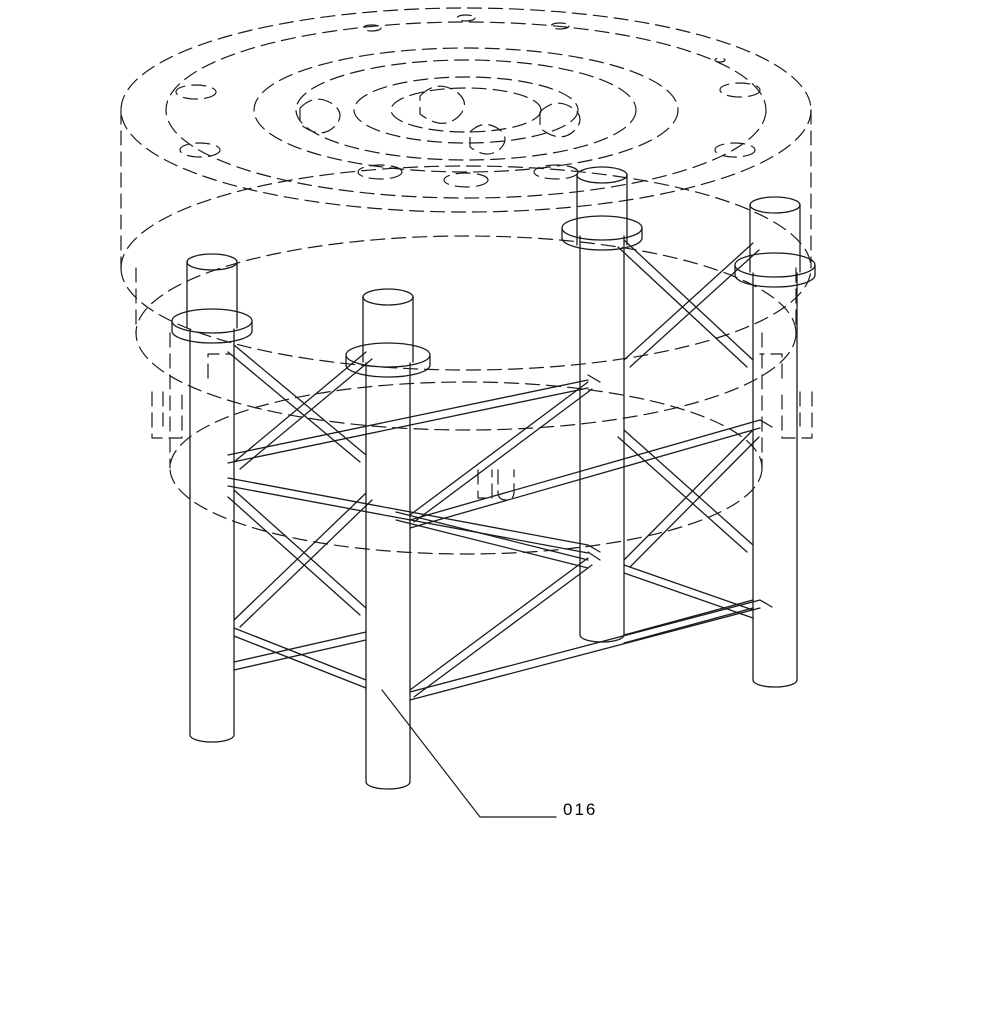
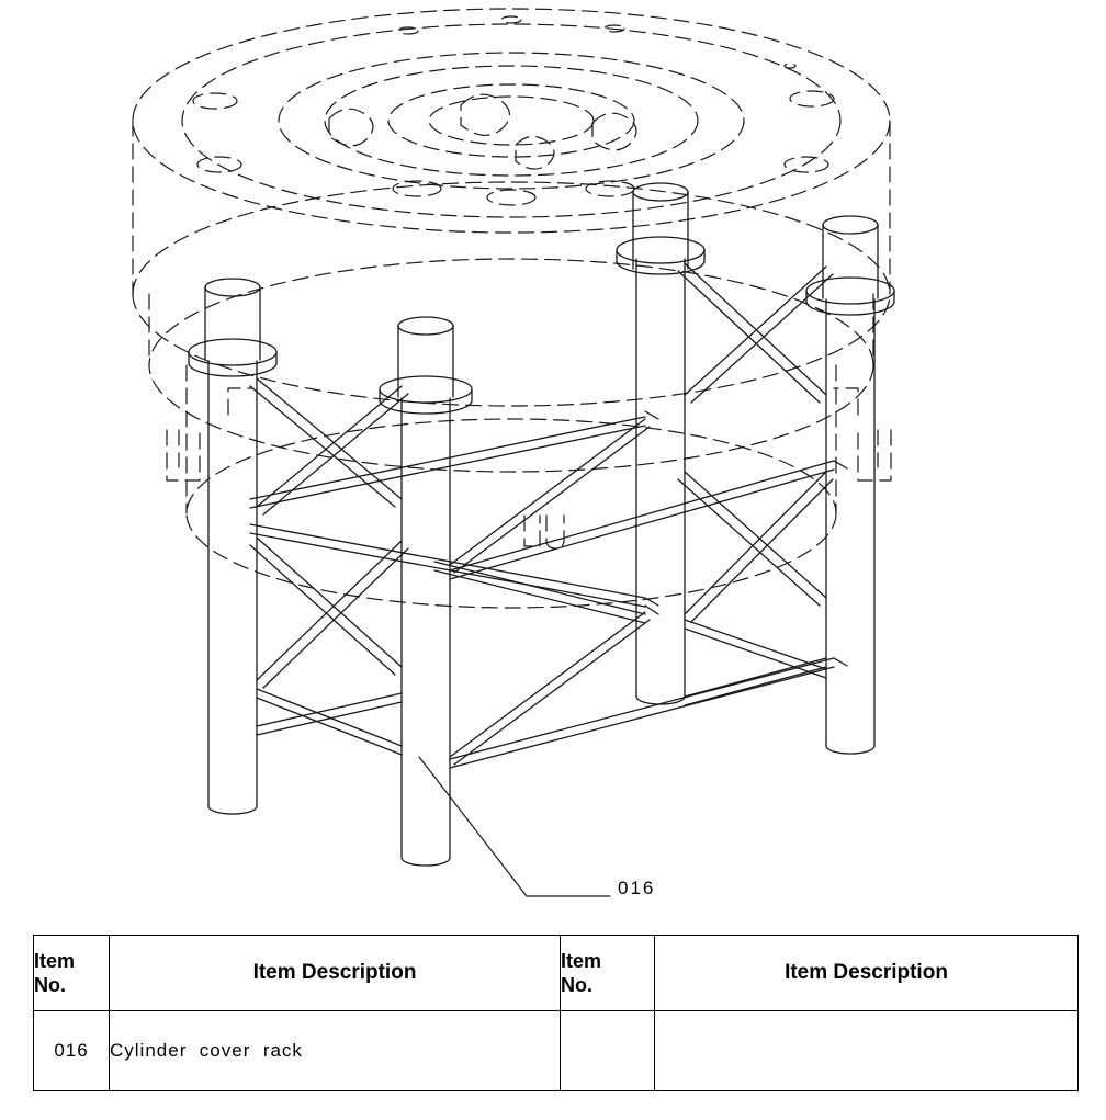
  016
+ Item No.	Item Description	Item No.	Item Description
+ 016	Cylinder cover rack
